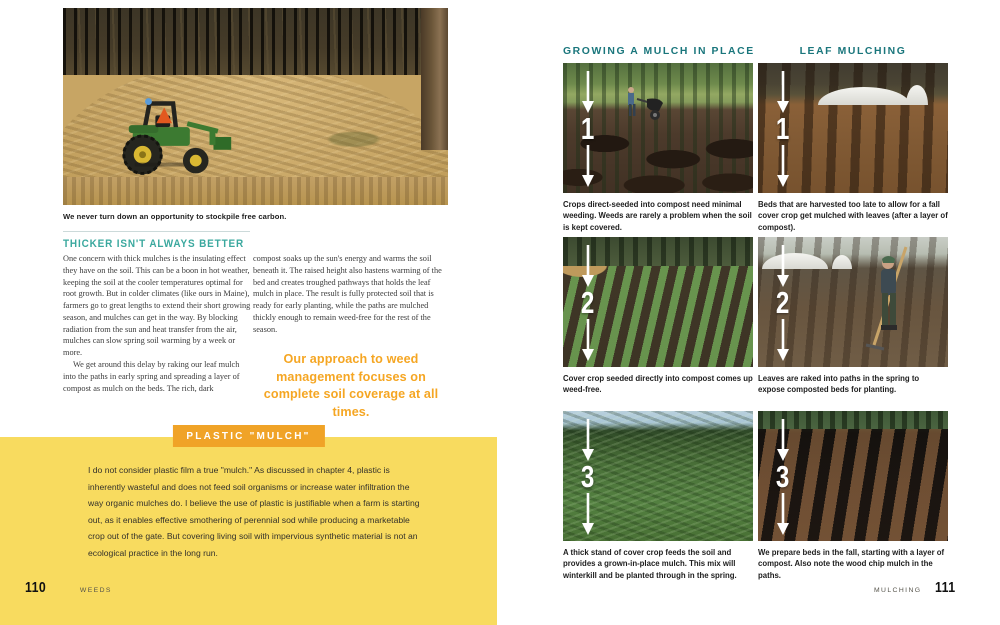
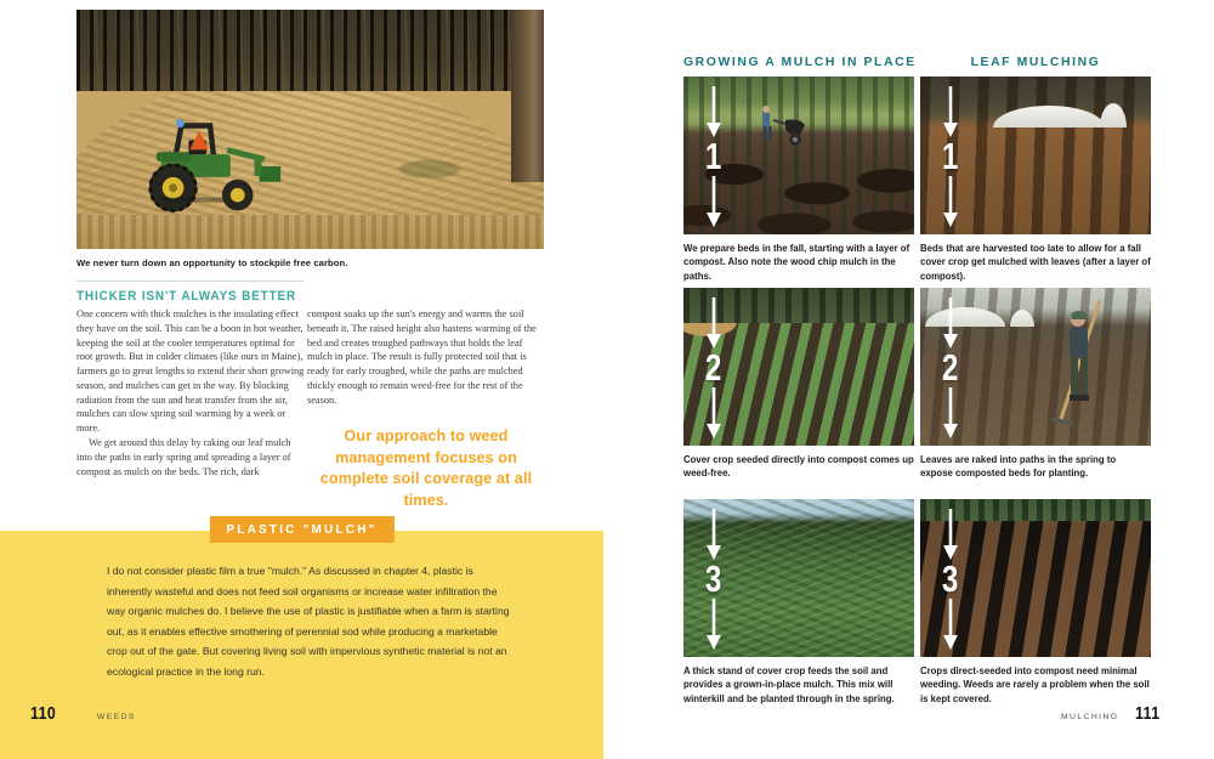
  We never turn down an opportunity to stockpile free carbon.
  THICKER ISN'T ALWAYS BETTER
  One concern with thick mulches is the insulating effect they have on the soil. This can be a boon in hot weather, keeping the soil at the cooler temperatures optimal for root growth. But in colder climates (like ours in Maine), farmers go to great lengths to extend their short growing season, and mulches can get in the way. By blocking radiation from the sun and heat transfer from the air, mulches can slow spring soil warming by a week or more.
  We get around this delay by raking our leaf mulch into the paths in early spring and spreading a layer of compost as mulch on the beds. The rich, dark
- compost soaks up the sun's energy and warms the soil beneath it. The raised height also hastens warming of the bed and creates troughed pathways that holds the leaf mulch in place. The result is fully protected soil that is ready for early planting, while the paths are mulched thickly enough to remain weed-free for the rest of the season.
+ compost soaks up the sun's energy and warms the soil beneath it. The raised height also hastens warming of the bed and creates troughed pathways that holds the leaf mulch in place. The result is fully protected soil that is ready for early troughed, while the paths are mulched thickly enough to remain weed-free for the rest of the season.
  Our approach to weed management focuses on complete soil coverage at all times.
  PLASTIC "MULCH"
  I do not consider plastic film a true "mulch." As discussed in chapter 4, plastic is inherently wasteful and does not feed soil organisms or increase water infiltration the way organic mulches do. I believe the use of plastic is justifiable when a farm is starting out, as it enables effective smothering of perennial sod while producing a marketable crop out of the gate. But covering living soil with impervious synthetic material is not an ecological practice in the long run.
  110
  GROWING A MULCH IN PLACE
  LEAF MULCHING
  1
- Crops direct-seeded into compost need minimal weeding. Weeds are rarely a problem when the soil is kept covered.
+ We prepare beds in the fall, starting with a layer of compost. Also note the wood chip mulch in the paths.
  1
  Beds that are harvested too late to allow for a fall cover crop get mulched with leaves (after a layer of compost).
  2
  Cover crop seeded directly into compost comes up weed-free.
  2
  Leaves are raked into paths in the spring to expose composted beds for planting.
  3
  A thick stand of cover crop feeds the soil and provides a grown-in-place mulch. This mix will winterkill and be planted through in the spring.
  3
- We prepare beds in the fall, starting with a layer of compost. Also note the wood chip mulch in the paths.
+ Crops direct-seeded into compost need minimal weeding. Weeds are rarely a problem when the soil is kept covered.
  111
